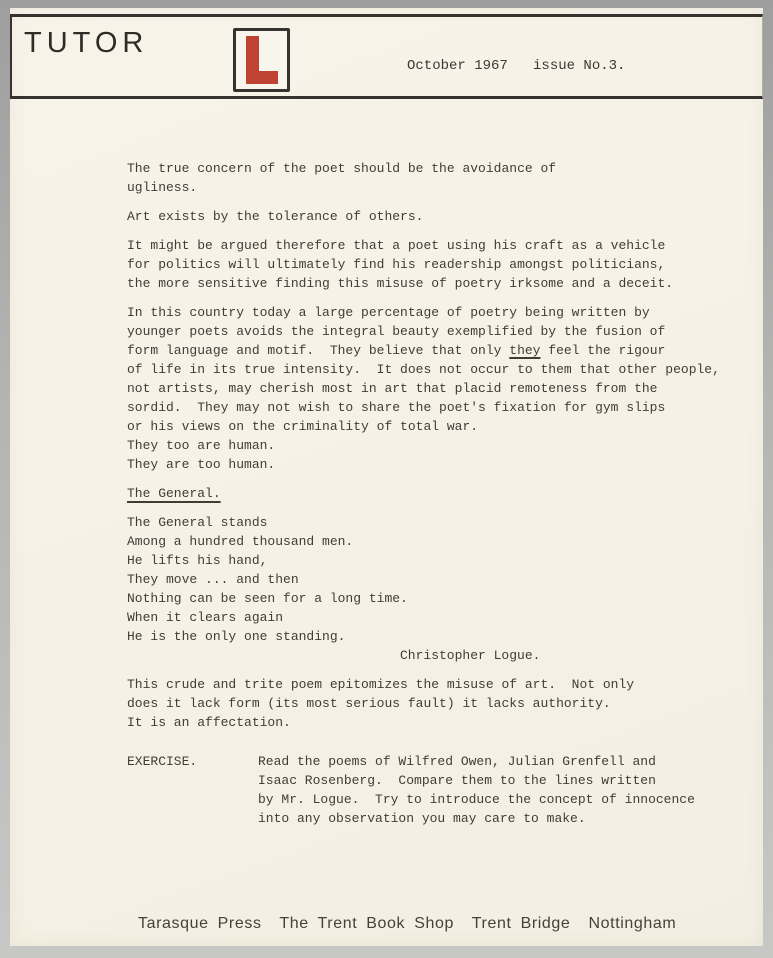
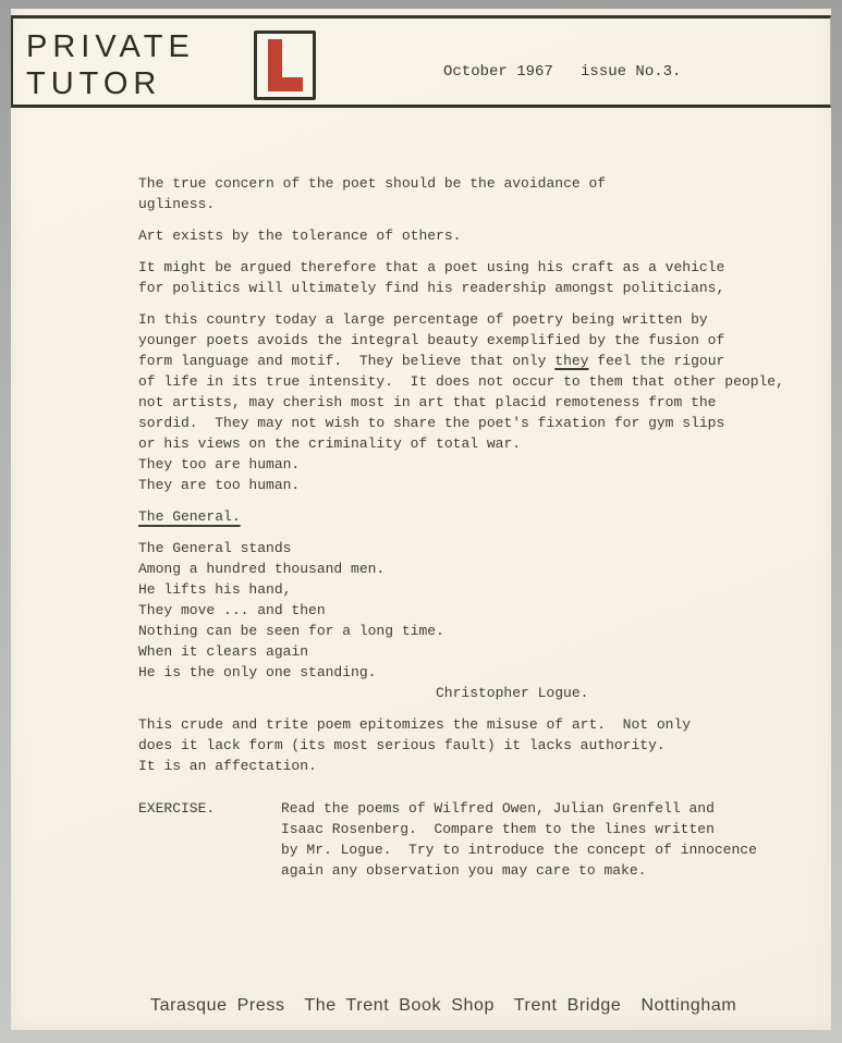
+ PRIVATE
  TUTOR
  October 1967 issue No.3.
  The true concern of the poet should be the avoidance of
  ugliness.
  Art exists by the tolerance of others.
  It might be argued therefore that a poet using his craft as a vehicle
  for politics will ultimately find his readership amongst politicians,
- the more sensitive finding this misuse of poetry irksome and a deceit.
  In this country today a large percentage of poetry being written by
  younger poets avoids the integral beauty exemplified by the fusion of
  form language and motif. They believe that only they feel the rigour
  of life in its true intensity. It does not occur to them that other people,
  not artists, may cherish most in art that placid remoteness from the
  sordid. They may not wish to share the poet's fixation for gym slips
  or his views on the criminality of total war.
  They too are human.
  They are too human.
  The General.
  The General stands
  Among a hundred thousand men.
  He lifts his hand,
  They move ... and then
  Nothing can be seen for a long time.
  When it clears again
  He is the only one standing.
  Christopher Logue.
  This crude and trite poem epitomizes the misuse of art. Not only
  does it lack form (its most serious fault) it lacks authority.
  It is an affectation.
  EXERCISE.
  Read the poems of Wilfred Owen, Julian Grenfell and
  Isaac Rosenberg. Compare them to the lines written
  by Mr. Logue. Try to introduce the concept of innocence
- into any observation you may care to make.
+ again any observation you may care to make.
  Tarasque Press The Trent Book Shop Trent Bridge Nottingham
